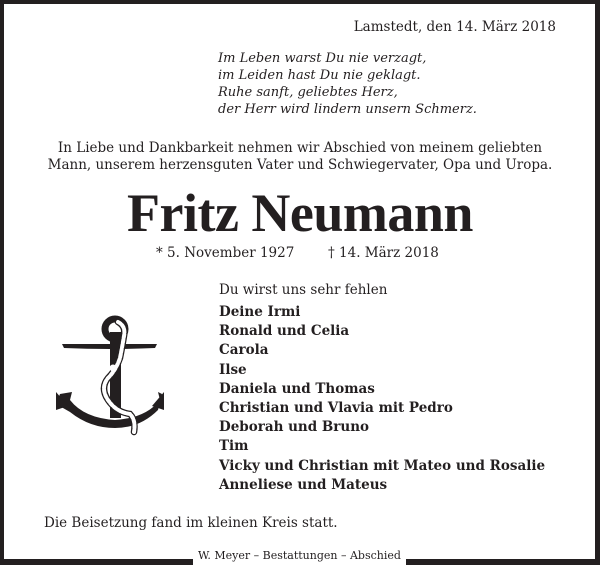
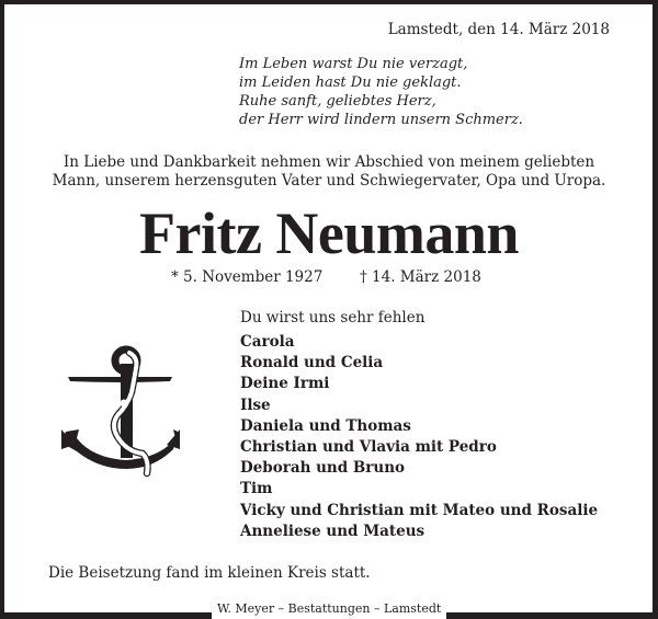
  Lamstedt, den 14. März 2018
  Im Leben warst Du nie verzagt,
  im Leiden hast Du nie geklagt.
  Ruhe sanft, geliebtes Herz,
  der Herr wird lindern unsern Schmerz.
  In Liebe und Dankbarkeit nehmen wir Abschied von meinem geliebten
  Mann, unserem herzensguten Vater und Schwiegervater, Opa und Uropa.
  Fritz Neumann
  * 5. November 1927
  † 14. März 2018
  Du wirst uns sehr fehlen
- Deine Irmi
+ Carola
  Ronald und Celia
- Carola
+ Deine Irmi
  Ilse
  Daniela und Thomas
  Christian und Vlavia mit Pedro
  Deborah und Bruno
  Tim
  Vicky und Christian mit Mateo und Rosalie
  Anneliese und Mateus
  Die Beisetzung fand im kleinen Kreis statt.
- W. Meyer – Bestattungen – Abschied
+ W. Meyer – Bestattungen – Lamstedt
